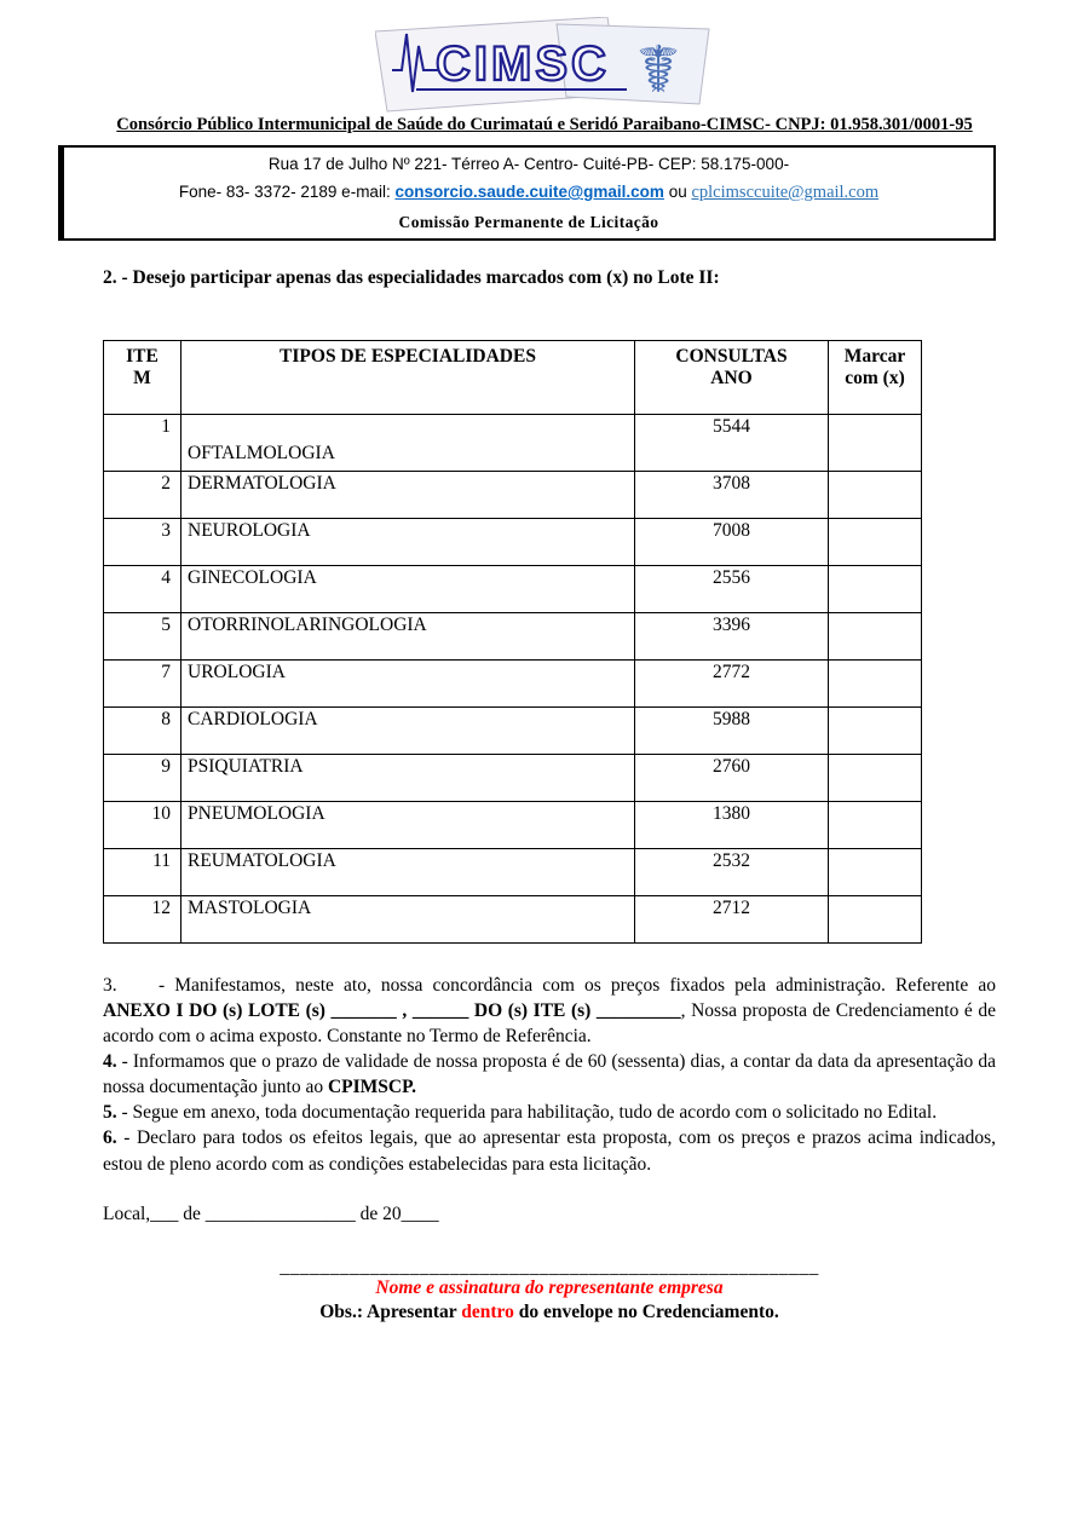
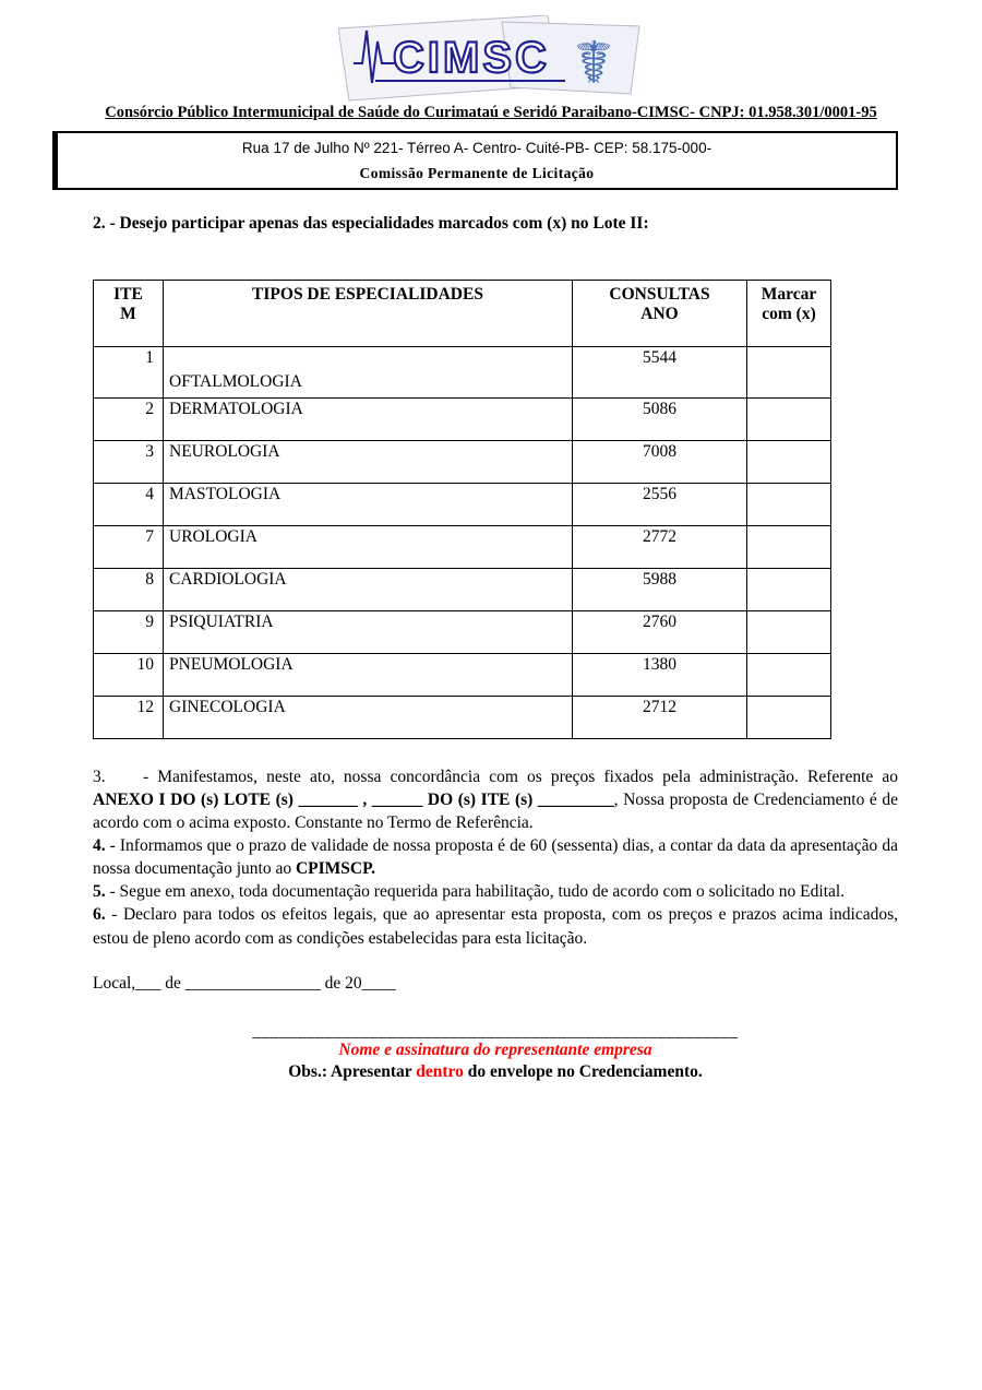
  CIMSC
  ☤
  Consórcio Público Intermunicipal de Saúde do Curimataú e Seridó Paraibano-CIMSC- CNPJ: 01.958.301/0001-95
  Rua 17 de Julho Nº 221- Térreo A- Centro- Cuité-PB- CEP: 58.175-000-
- Fone- 83- 3372- 2189 e-mail: consorcio.saude.cuite@gmail.com ou cplcimsccuite@gmail.com
  Comissão Permanente de Licitação
  2. - Desejo participar apenas das especialidades marcados com (x) no Lote II:
  ITEM	TIPOS DE ESPECIALIDADES	CONSULTAS ANO	Marcar com (x)
  1	OFTALMOLOGIA	5544
- 2	DERMATOLOGIA	3708
+ 2	DERMATOLOGIA	5086
  3	NEUROLOGIA	7008
- 4	GINECOLOGIA	2556
+ 4	MASTOLOGIA	2556
- 5	OTORRINOLARINGOLOGIA	3396
  7	UROLOGIA	2772
  8	CARDIOLOGIA	5988
  9	PSIQUIATRIA	2760
  10	PNEUMOLOGIA	1380
- 11	REUMATOLOGIA	2532
- 12	MASTOLOGIA	2712
+ 12	GINECOLOGIA	2712
  3. - Manifestamos, neste ato, nossa concordância com os preços fixados pela administração. Referente ao ANEXO I DO (s) LOTE (s) _______ , ______ DO (s) ITE (s) _________, Nossa proposta de Credenciamento é de acordo com o acima exposto. Constante no Termo de Referência.
  4. - Informamos que o prazo de validade de nossa proposta é de 60 (sessenta) dias, a contar da data da apresentação da nossa documentação junto ao CPIMSCP.
  5. - Segue em anexo, toda documentação requerida para habilitação, tudo de acordo com o solicitado no Edital.
  6. - Declaro para todos os efeitos legais, que ao apresentar esta proposta, com os preços e prazos acima indicados, estou de pleno acordo com as condições estabelecidas para esta licitação.
  Local,___ de ________________ de 20____
  ______________________________________________________
  Nome e assinatura do representante empresa
  Obs.: Apresentar dentro do envelope no Credenciamento.
